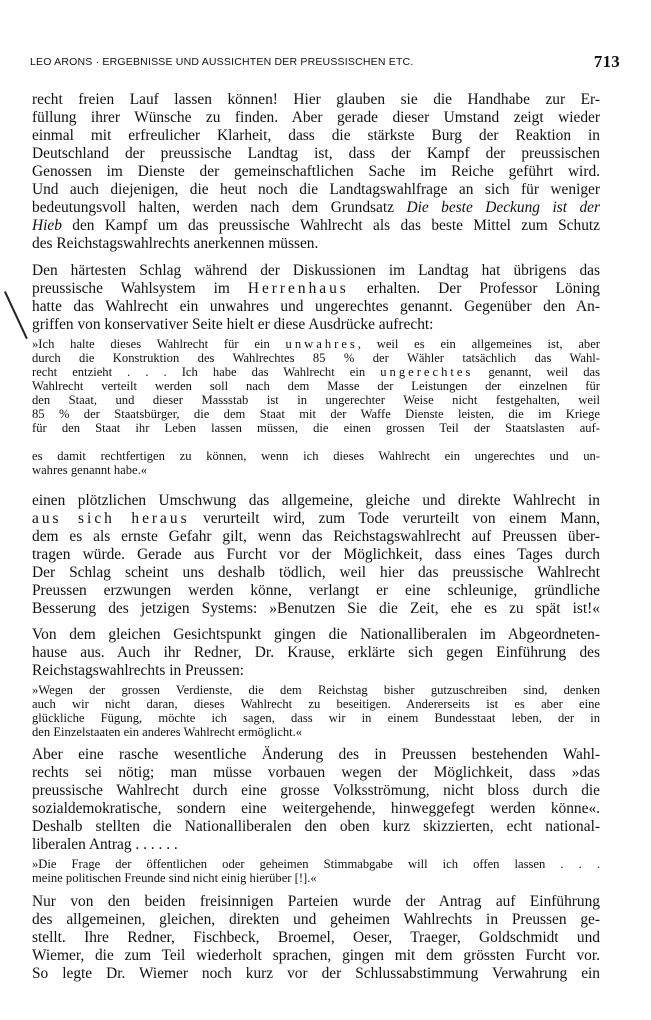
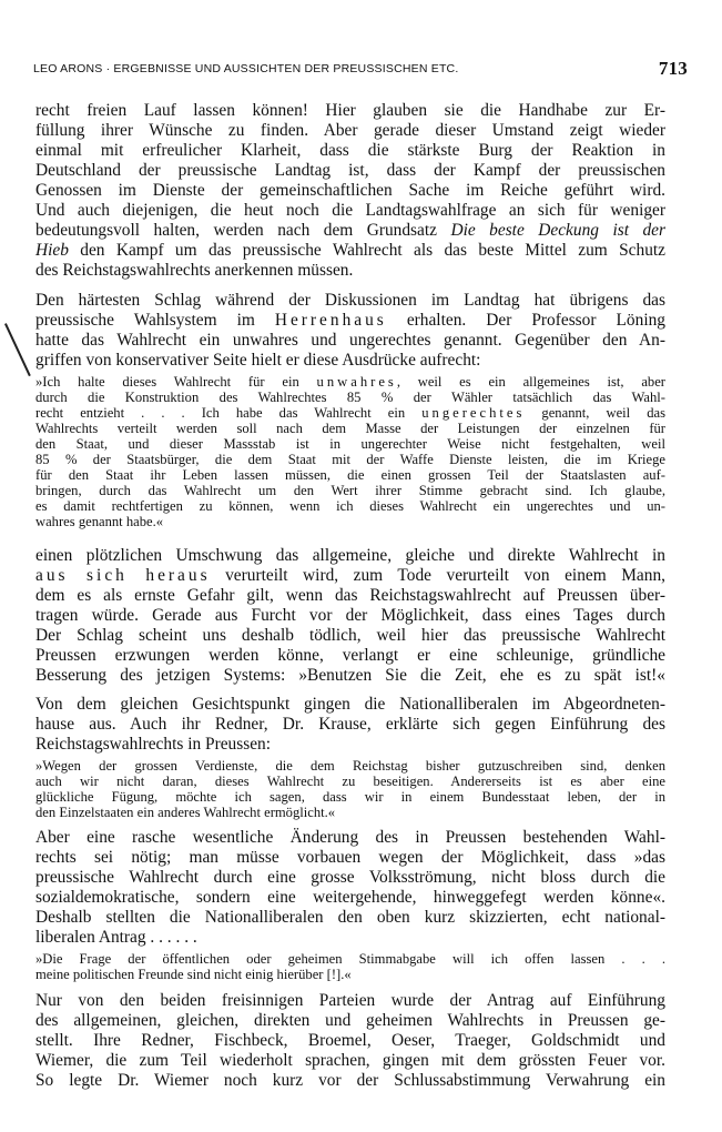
  LEO ARONS · ERGEBNISSE UND AUSSICHTEN DER PREUSSISCHEN ETC.
  713
  recht freien Lauf lassen können! Hier glauben sie die Handhabe zur Er-
  füllung ihrer Wünsche zu finden. Aber gerade dieser Umstand zeigt wieder
  einmal mit erfreulicher Klarheit, dass die stärkste Burg der Reaktion in
  Deutschland der preussische Landtag ist, dass der Kampf der preussischen
  Genossen im Dienste der gemeinschaftlichen Sache im Reiche geführt wird.
  Und auch diejenigen, die heut noch die Landtagswahlfrage an sich für weniger
  bedeutungsvoll halten, werden nach dem Grundsatz Die beste Deckung ist der
  Hieb den Kampf um das preussische Wahlrecht als das beste Mittel zum Schutz
  des Reichstagswahlrechts anerkennen müssen.
  Den härtesten Schlag während der Diskussionen im Landtag hat übrigens das
  preussische Wahlsystem im Herrenhaus erhalten. Der Professor Löning
  hatte das Wahlrecht ein unwahres und ungerechtes genannt. Gegenüber den An-
  griffen von konservativer Seite hielt er diese Ausdrücke aufrecht:
  »Ich halte dieses Wahlrecht für ein unwahres, weil es ein allgemeines ist, aber
  durch die Konstruktion des Wahlrechtes 85 % der Wähler tatsächlich das Wahl-
  recht entzieht . . . Ich habe das Wahlrecht ein ungerechtes genannt, weil das
- Wahlrecht verteilt werden soll nach dem Masse der Leistungen der einzelnen für
+ Wahlrechts verteilt werden soll nach dem Masse der Leistungen der einzelnen für
  den Staat, und dieser Massstab ist in ungerechter Weise nicht festgehalten, weil
  85 % der Staatsbürger, die dem Staat mit der Waffe Dienste leisten, die im Kriege
  für den Staat ihr Leben lassen müssen, die einen grossen Teil der Staatslasten auf-
+ bringen, durch das Wahlrecht um den Wert ihrer Stimme gebracht sind. Ich glaube,
  es damit rechtfertigen zu können, wenn ich dieses Wahlrecht ein ungerechtes und un-
  wahres genannt habe.«
  einen plötzlichen Umschwung das allgemeine, gleiche und direkte Wahlrecht in
  aus sich heraus verurteilt wird, zum Tode verurteilt von einem Mann,
  dem es als ernste Gefahr gilt, wenn das Reichstagswahlrecht auf Preussen über-
  tragen würde. Gerade aus Furcht vor der Möglichkeit, dass eines Tages durch
  Der Schlag scheint uns deshalb tödlich, weil hier das preussische Wahlrecht
  Preussen erzwungen werden könne, verlangt er eine schleunige, gründliche
  Besserung des jetzigen Systems: »Benutzen Sie die Zeit, ehe es zu spät ist!«
  Von dem gleichen Gesichtspunkt gingen die Nationalliberalen im Abgeordneten-
  hause aus. Auch ihr Redner, Dr. Krause, erklärte sich gegen Einführung des
  Reichstagswahlrechts in Preussen:
  »Wegen der grossen Verdienste, die dem Reichstag bisher gutzuschreiben sind, denken
  auch wir nicht daran, dieses Wahlrecht zu beseitigen. Andererseits ist es aber eine
  glückliche Fügung, möchte ich sagen, dass wir in einem Bundesstaat leben, der in
  den Einzelstaaten ein anderes Wahlrecht ermöglicht.«
  Aber eine rasche wesentliche Änderung des in Preussen bestehenden Wahl-
  rechts sei nötig; man müsse vorbauen wegen der Möglichkeit, dass »das
  preussische Wahlrecht durch eine grosse Volksströmung, nicht bloss durch die
  sozialdemokratische, sondern eine weitergehende, hinweggefegt werden könne«.
  Deshalb stellten die Nationalliberalen den oben kurz skizzierten, echt national-
  liberalen Antrag . . . . . .
  »Die Frage der öffentlichen oder geheimen Stimmabgabe will ich offen lassen . . .
  meine politischen Freunde sind nicht einig hierüber [!].«
  Nur von den beiden freisinnigen Parteien wurde der Antrag auf Einführung
  des allgemeinen, gleichen, direkten und geheimen Wahlrechts in Preussen ge-
  stellt. Ihre Redner, Fischbeck, Broemel, Oeser, Traeger, Goldschmidt und
- Wiemer, die zum Teil wiederholt sprachen, gingen mit dem grössten Furcht vor.
+ Wiemer, die zum Teil wiederholt sprachen, gingen mit dem grössten Feuer vor.
  So legte Dr. Wiemer noch kurz vor der Schlussabstimmung Verwahrung ein
